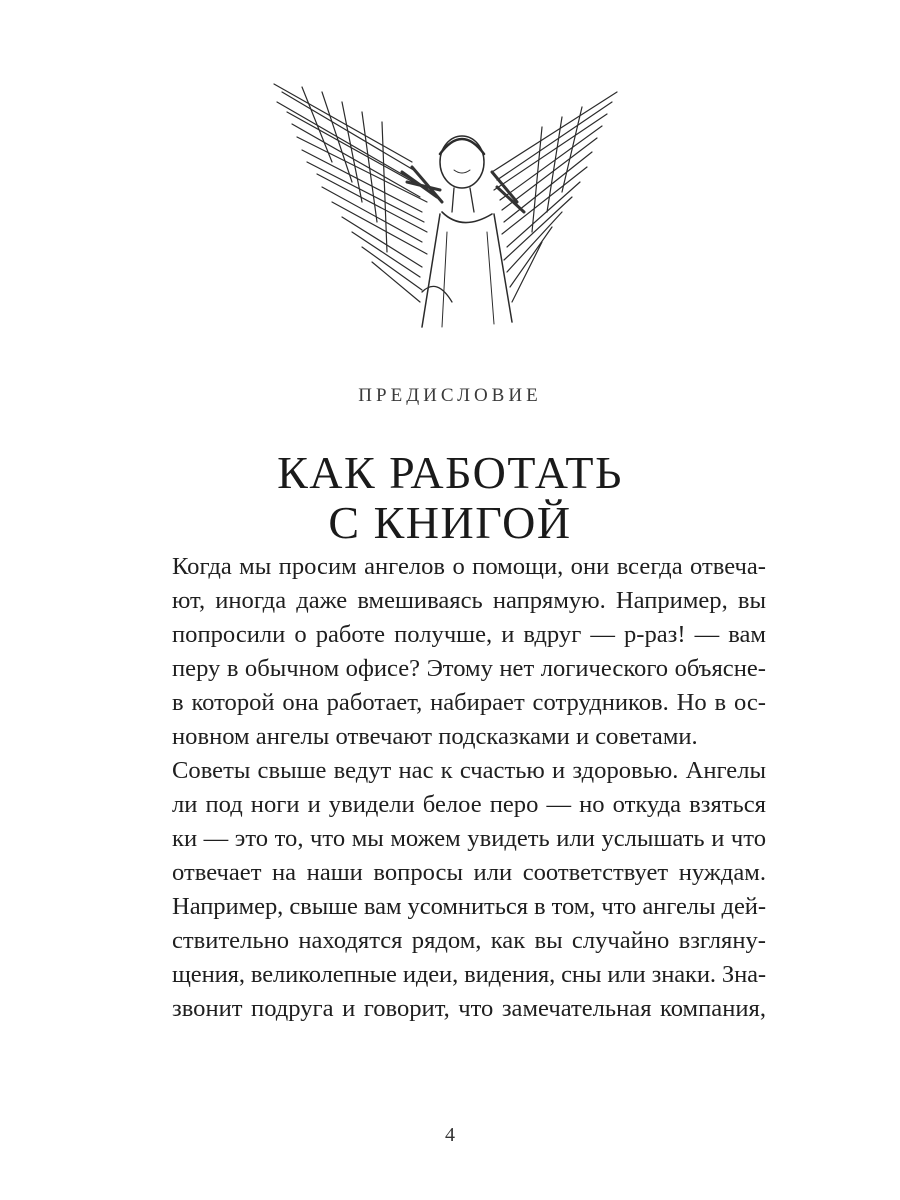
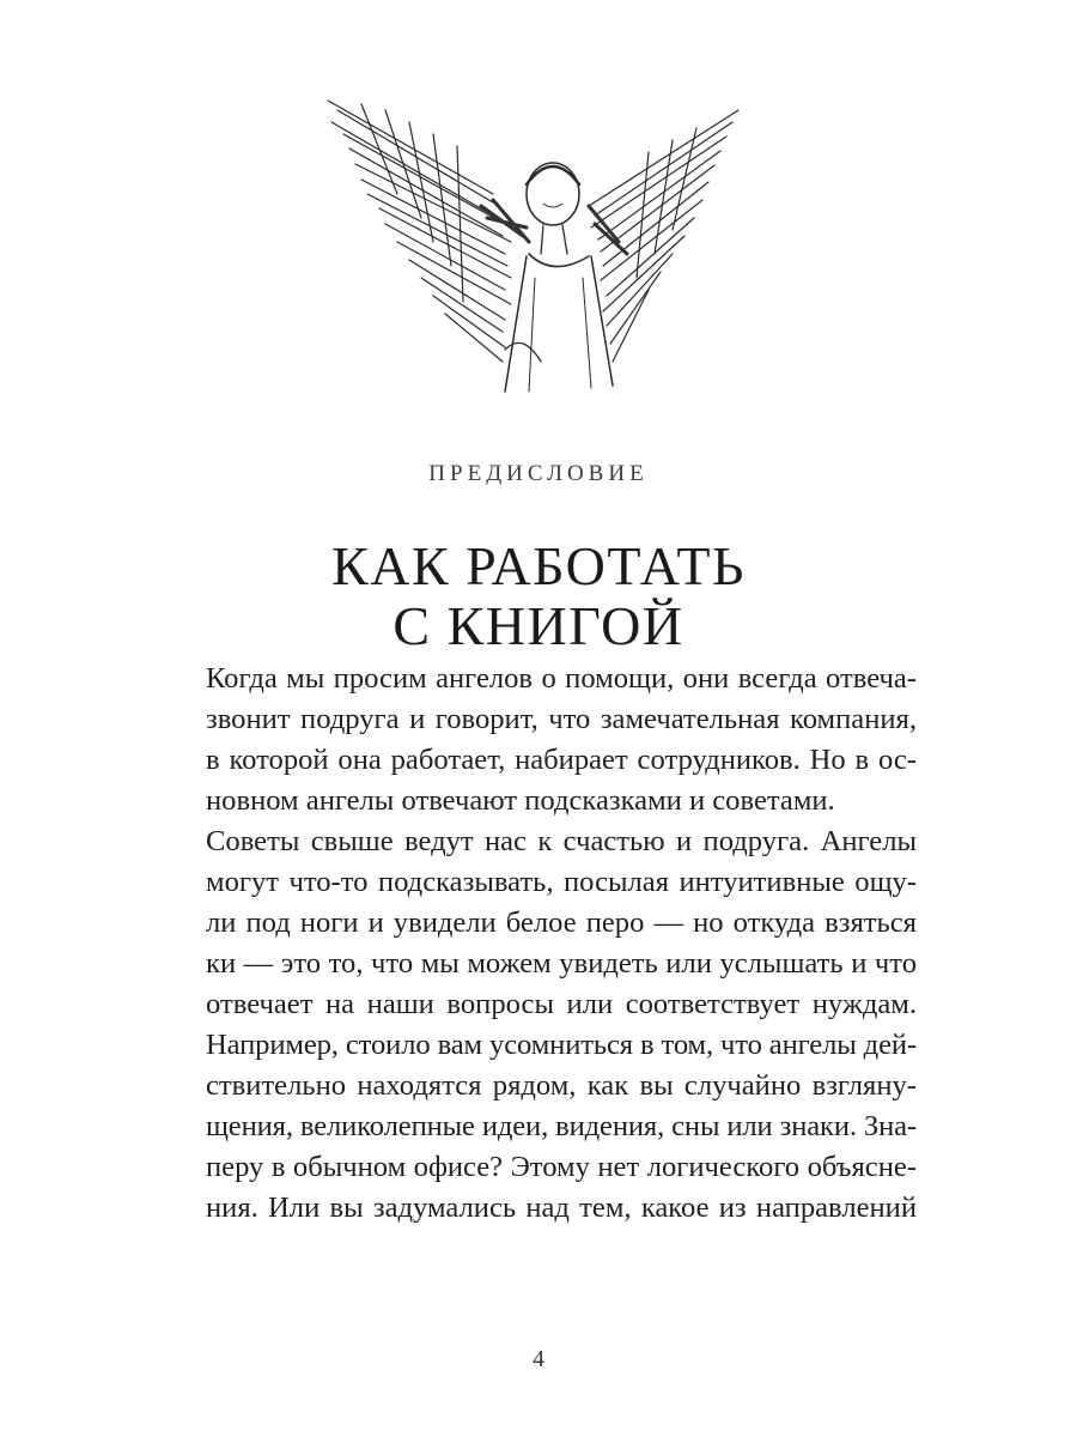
  ПРЕДИСЛОВИЕ
  КАК РАБОТАТЬ
  С КНИГОЙ
  Когда мы просим ангелов о помощи, они всегда отвеча-
- ют, иногда даже вмешиваясь напрямую. Например, вы
- попросили о работе получше, и вдруг — р-раз! — вам
- перу в обычном офисе? Этому нет логического объясне-
+ звонит подруга и говорит, что замечательная компания,
  в которой она работает, набирает сотрудников. Но в ос-
  новном ангелы отвечают подсказками и советами.
- Советы свыше ведут нас к счастью и здоровью. Ангелы
+ Советы свыше ведут нас к счастью и подруга. Ангелы
+ могут что-то подсказывать, посылая интуитивные ощу-
  ли под ноги и увидели белое перо — но откуда взяться
  ки — это то, что мы можем увидеть или услышать и что
  отвечает на наши вопросы или соответствует нуждам.
- Например, свыше вам усомниться в том, что ангелы дей-
+ Например, стоило вам усомниться в том, что ангелы дей-
  ствительно находятся рядом, как вы случайно взгляну-
  щения, великолепные идеи, видения, сны или знаки. Зна-
- звонит подруга и говорит, что замечательная компания,
+ перу в обычном офисе? Этому нет логического объясне-
+ ния. Или вы задумались над тем, какое из направлений
  4
